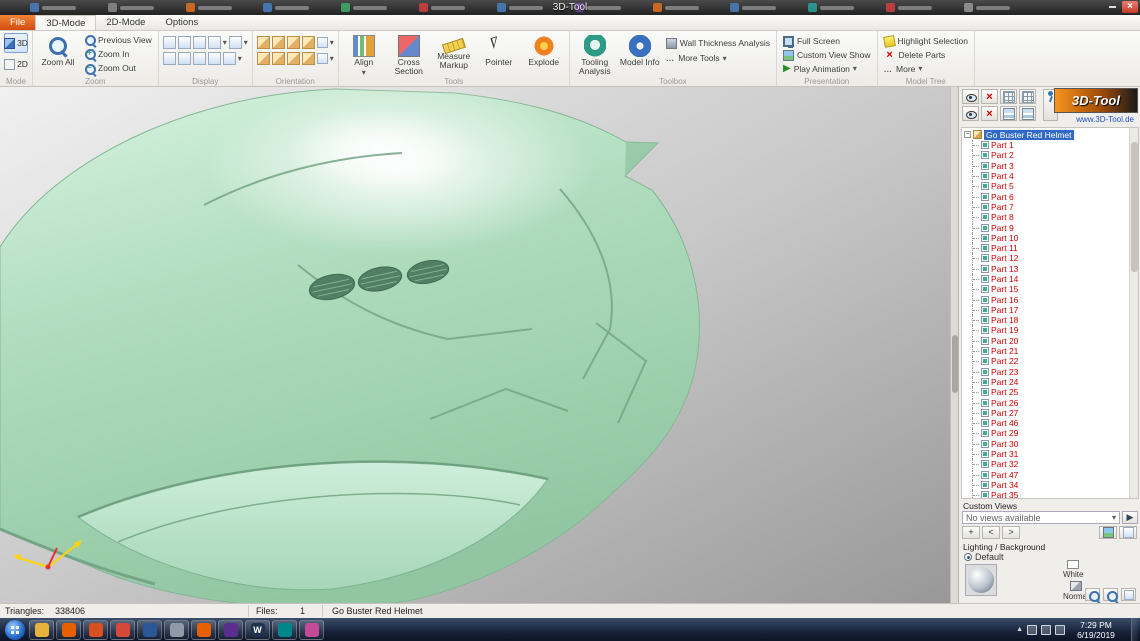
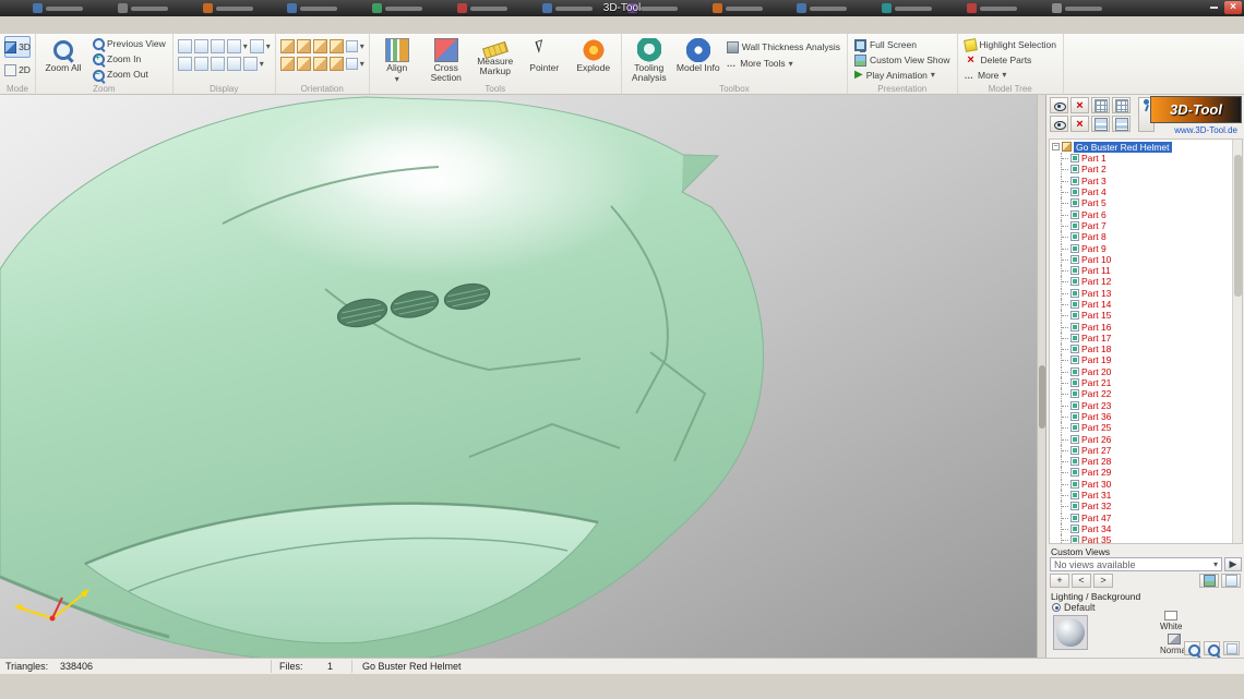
  3D-Tool
  ×
- File
- 3D-Mode
- 2D-Mode
- Options
  3D
  2D
  Mode
  Zoom All
  Previous View
  +
  Zoom In
  −
  Zoom Out
  Zoom
  ▾
  ▾
  ▾
  Display
  ▾
  ▾
  Orientation
  Align
  ▾
  Cross Section
  Measure Markup
  Pointer
  Explode
  Tools
  Tooling Analysis
  Model Info
  Wall Thickness Analysis
  …
  More Tools
  ▾
  Toolbox
  Full Screen
  Custom View Show
  ▶
  Play Animation
  ▾
  Presentation
  Highlight Selection
  ×
  Delete Parts
  …
  More
  ▾
  Model Tree
  ×
  ×
  3D-Tool
  www.3D-Tool.de
  Go Buster Red Helmet
  Part 1
  Part 2
  Part 3
  Part 4
  Part 5
  Part 6
  Part 7
  Part 8
  Part 9
  Part 10
  Part 11
  Part 12
  Part 13
  Part 14
  Part 15
  Part 16
  Part 17
  Part 18
  Part 19
  Part 20
  Part 21
  Part 22
  Part 23
- Part 24
+ Part 36
  Part 25
  Part 26
  Part 27
- Part 46
+ Part 28
  Part 29
  Part 30
  Part 31
  Part 32
  Part 47
  Part 34
  Part 35
  Custom Views
  No views available
  ▾
  ▶
  +
  <
  >
  Lighting / Background
  Default
  White
  Triangles:
  338406
  Files:
  1
  Go Buster Red Helmet
- W
- 7:29 PM
- 6/19/2019
